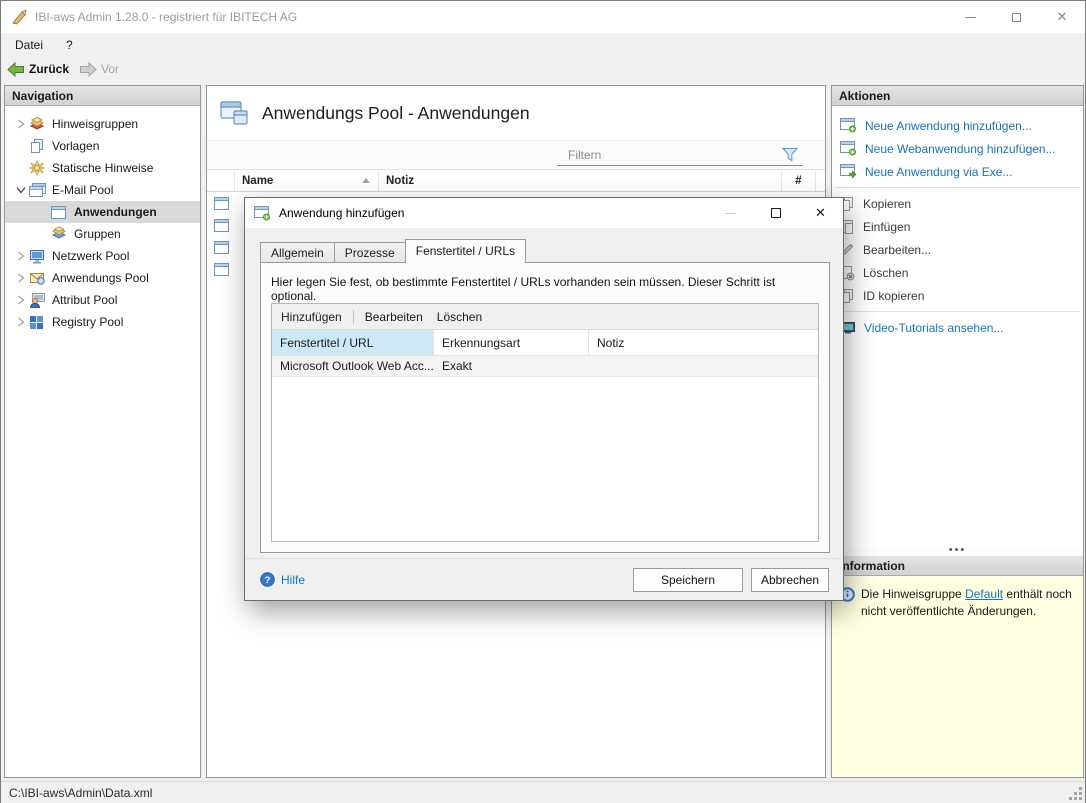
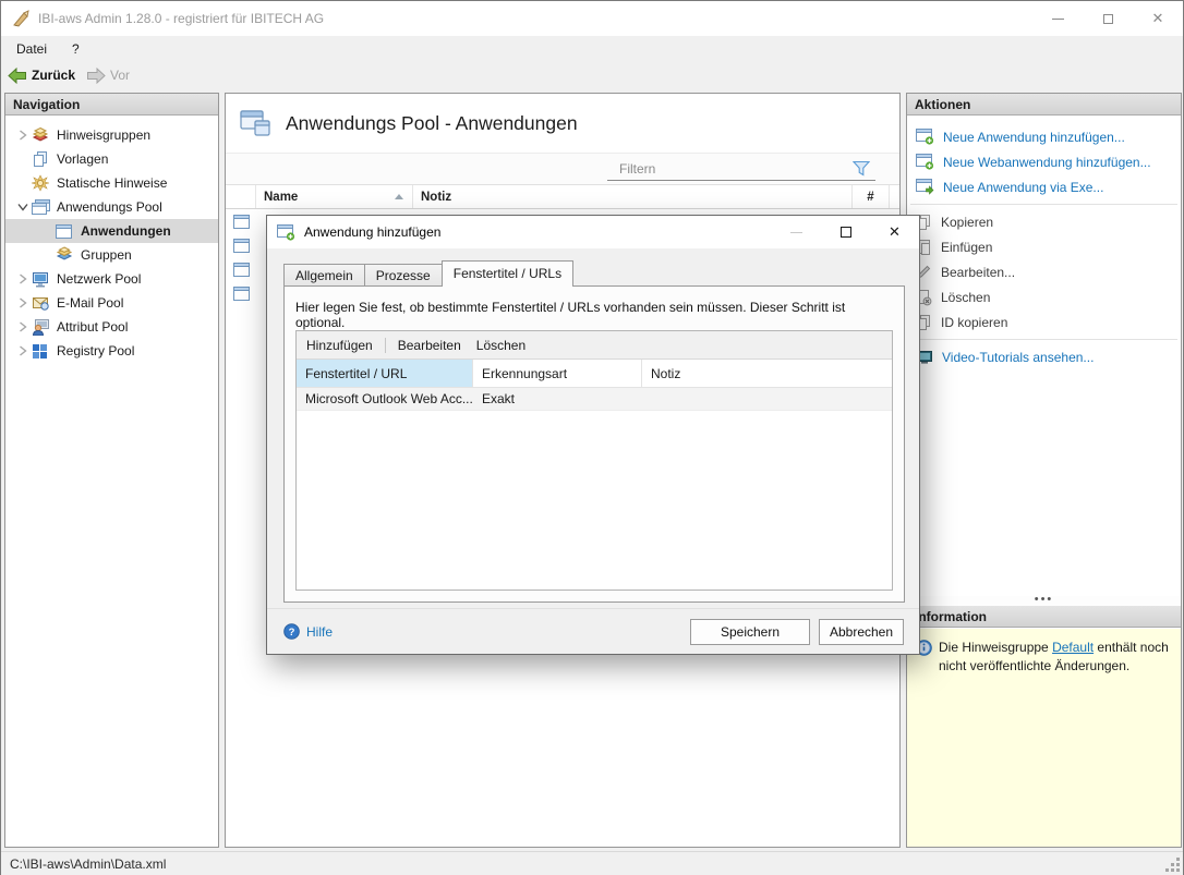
  IBI-aws Admin 1.28.0 - registriert für IBITECH AG
  ✕
  Datei
  ?
  Zurück
  Vor
  Navigation
  Hinweisgruppen
  Vorlagen
  Statische Hinweise
- E-Mail Pool
+ Anwendungs Pool
  Anwendungen
  Gruppen
  Netzwerk Pool
- Anwendungs Pool
+ E-Mail Pool
  Attribut Pool
  Registry Pool
  Anwendungs Pool - Anwendungen
  Filtern
  Name
  Notiz
  #
  Aktionen
  Neue Anwendung hinzufügen...
  Neue Webanwendung hinzufügen...
  Neue Anwendung via Exe...
  Kopieren
  Einfügen
  Bearbeiten...
  Löschen
  ID kopieren
  Video-Tutorials ansehen...
  •••
  nformation
  Die Hinweisgruppe Default enthält noch nicht veröffentlichte Änderungen.
  C:\IBI-aws\Admin\Data.xml
  Anwendung hinzufügen
  ✕
  Allgemein
  Prozesse
  Fenstertitel / URLs
  Hier legen Sie fest, ob bestimmte Fenstertitel / URLs vorhanden sein müssen. Dieser Schritt ist optional.
  Hinzufügen
  Bearbeiten
  Löschen
  Fenstertitel / URL
  Erkennungsart
  Notiz
  Microsoft Outlook Web Acc...
  Exakt
  ?
  Hilfe
  Speichern
  Abbrechen
